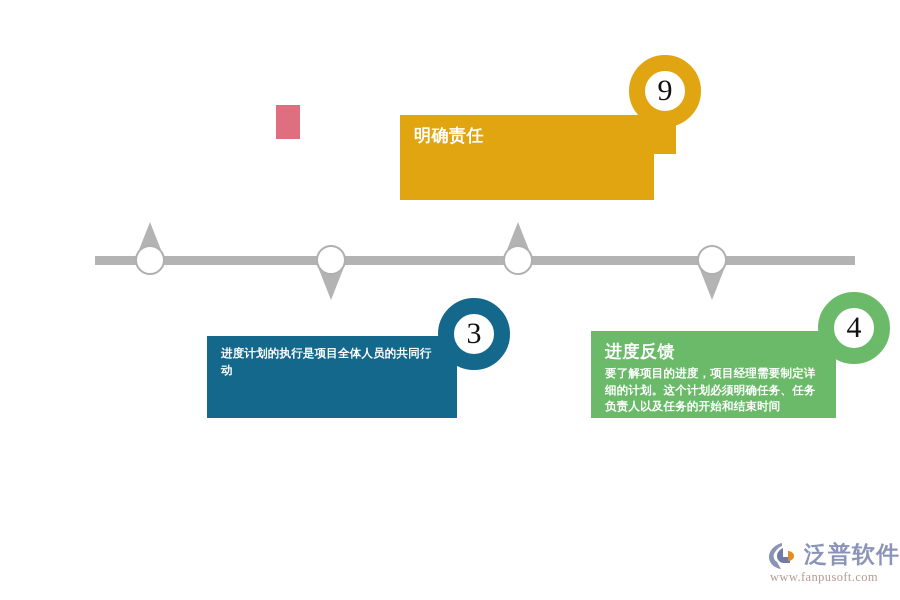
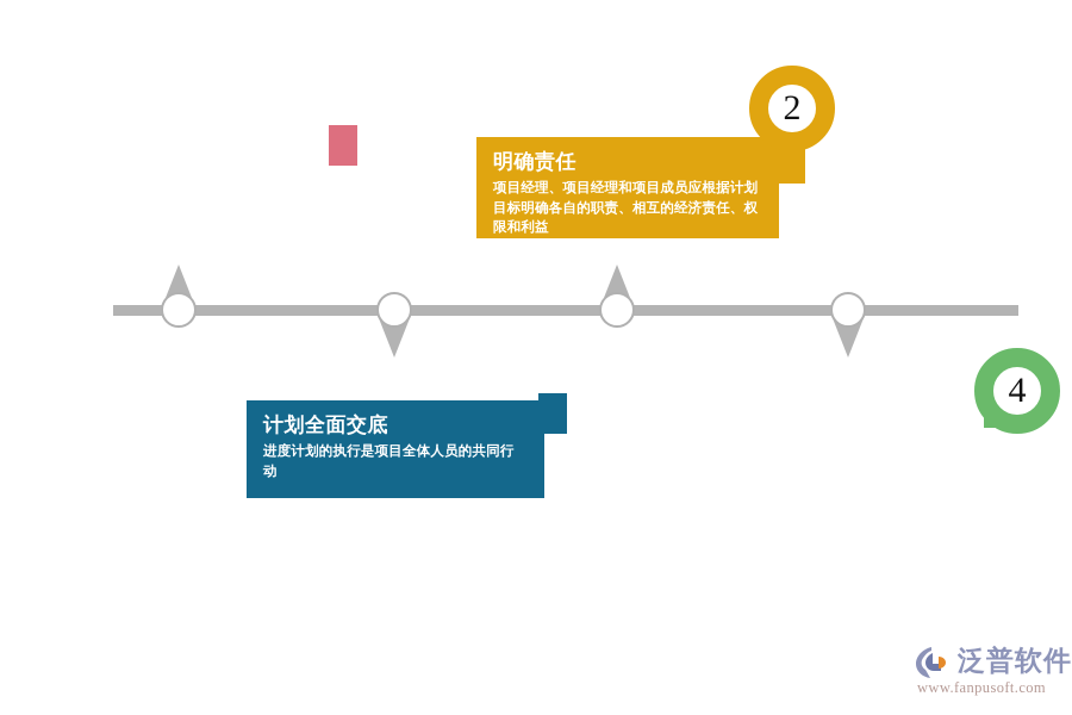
  明确责任
+ 项目经理、项目经理和项目成员应根据计划目标明确各自的职责、相互的经济责任、权限和利益
- 9
+ 2
+ 计划全面交底
  进度计划的执行是项目全体人员的共同行动
- 3
- 进度反馈
- 要了解项目的进度，项目经理需要制定详细的计划。这个计划必须明确任务、任务负责人以及任务的开始和结束时间
  4
  泛普软件
  www.fanpusoft.com
